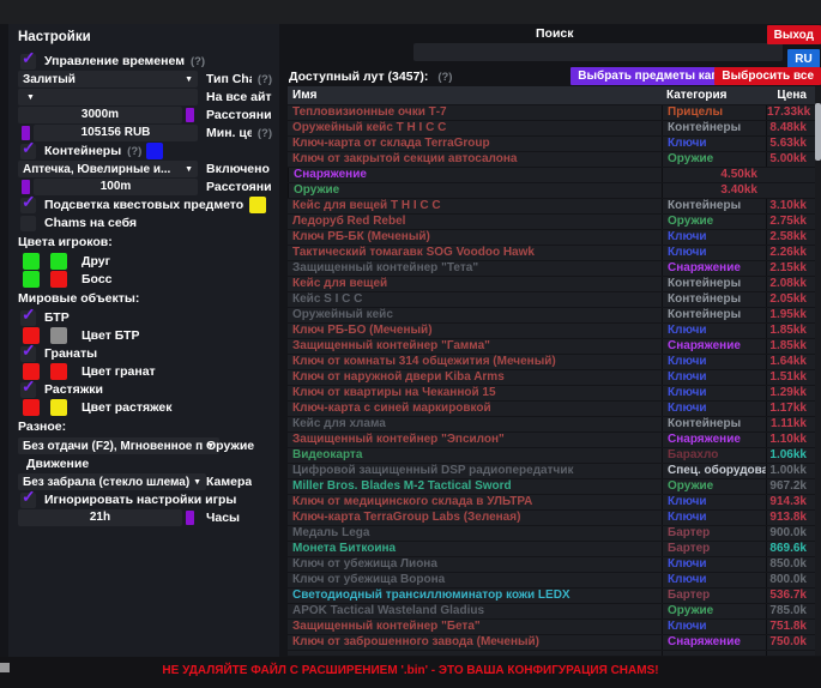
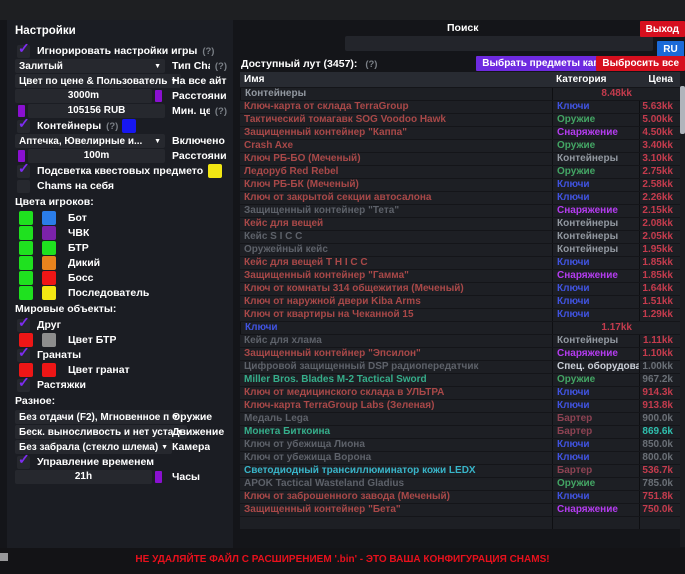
  Настройки
  ✓
- Управление временем
+ Игнорировать настройки игры
  (?)
  Залитый
  (?)
+ Цвет по цене & Пользователь
  На все айт
  3000m
  Расстояни
  105156 RUB
  Мин. це
  (?)
  ✓
  Контейнеры
  (?)
  Аптечка, Ювелирные и...
  Включено
  100m
  Расстояни
  ✓
  Подсветка квестовых предмето
  Chams на себя
  Цвета игроков:
+ Бот
+ ЧВК
- Друг
+ БТР
+ Дикий
  Босс
+ Последователь
  Мировые объекты:
  ✓
- БТР
+ Друг
  Цвет БТР
  ✓
  Гранаты
  Цвет гранат
  ✓
  Растяжки
- Цвет растяжек
  Разное:
  Без отдачи (F2), Мгновенное п
  Оружие
+ Беск. выносливость и нет уста
  Движение
  Без забрала (стекло шлема)
  Камера
  ✓
- Игнорировать настройки игры
+ Управление временем
  21h
  Часы
  Поиск
  Выход
  RU
  Доступный лут (3457): (?)
  Выбрать предметы ка
  Выбросить все
  Имя
  Категория
  Цена
- Тепловизионные очки Т-7
- Прицелы
- 17.33kk
- Оружейный кейс T H I C C
  Контейнеры
  8.48kk
  Ключ-карта от склада TerraGroup
  Ключи
  5.63kk
- Ключ от закрытой секции автосалона
+ Тактический томагавк SOG Voodoo Hawk
  Оружие
  5.00kk
+ Защищенный контейнер "Каппа"
  Снаряжение
  4.50kk
+ Crash Axe
  Оружие
  3.40kk
- Кейс для вещей T H I C C
+ Ключ РБ-БО (Меченый)
  Контейнеры
  3.10kk
  Ледоруб Red Rebel
  Оружие
  2.75kk
  Ключ РБ-БК (Меченый)
  Ключи
  2.58kk
- Тактический томагавк SOG Voodoo Hawk
+ Ключ от закрытой секции автосалона
  Ключи
  2.26kk
  Защищенный контейнер "Тета"
  Снаряжение
  2.15kk
  Кейс для вещей
  Контейнеры
  2.08kk
  Кейс S I C C
  Контейнеры
  2.05kk
  Оружейный кейс
  Контейнеры
  1.95kk
- Ключ РБ-БО (Меченый)
+ Кейс для вещей T H I C C
  Ключи
  1.85kk
  Защищенный контейнер "Гамма"
  Снаряжение
  1.85kk
  Ключ от комнаты 314 общежития (Меченый)
  Ключи
  1.64kk
  Ключ от наружной двери Kiba Arms
  Ключи
  1.51kk
  Ключ от квартиры на Чеканной 15
  Ключи
  1.29kk
- Ключ-карта с синей маркировкой
  Ключи
  1.17kk
  Кейс для хлама
  Контейнеры
  1.11kk
  Защищенный контейнер "Эпсилон"
  Снаряжение
  1.10kk
- Видеокарта
- Барахло
- 1.06kk
  Цифровой защищенный DSP радиопередатчик
  Спец. оборудова
  1.00kk
  Miller Bros. Blades M-2 Tactical Sword
  Оружие
  967.2k
  Ключ от медицинского склада в УЛЬТРА
  Ключи
  914.3k
  Ключ-карта TerraGroup Labs (Зеленая)
  Ключи
  913.8k
  Медаль Lega
  Бартер
  900.0k
  Монета Биткоина
  Бартер
  869.6k
  Ключ от убежища Лиона
  Ключи
  850.0k
  Ключ от убежища Ворона
  Ключи
  800.0k
  Светодиодный трансиллюминатор кожи LEDX
  Бартер
  536.7k
  APOK Tactical Wasteland Gladius
  Оружие
  785.0k
- Защищенный контейнер "Бета"
+ Ключ от заброшенного завода (Меченый)
  Ключи
  751.8k
- Ключ от заброшенного завода (Меченый)
+ Защищенный контейнер "Бета"
  Снаряжение
  750.0k
  НЕ УДАЛЯЙТЕ ФАЙЛ С РАСШИРЕНИЕМ '.bin' - ЭТО ВАША КОНФИГУРАЦИЯ CHAMS!
